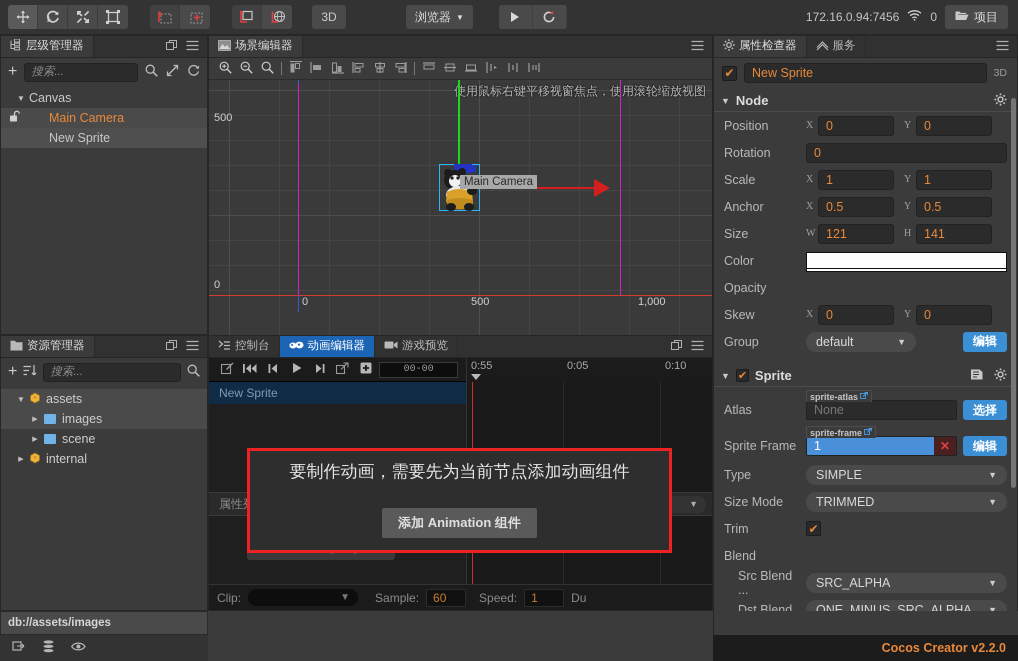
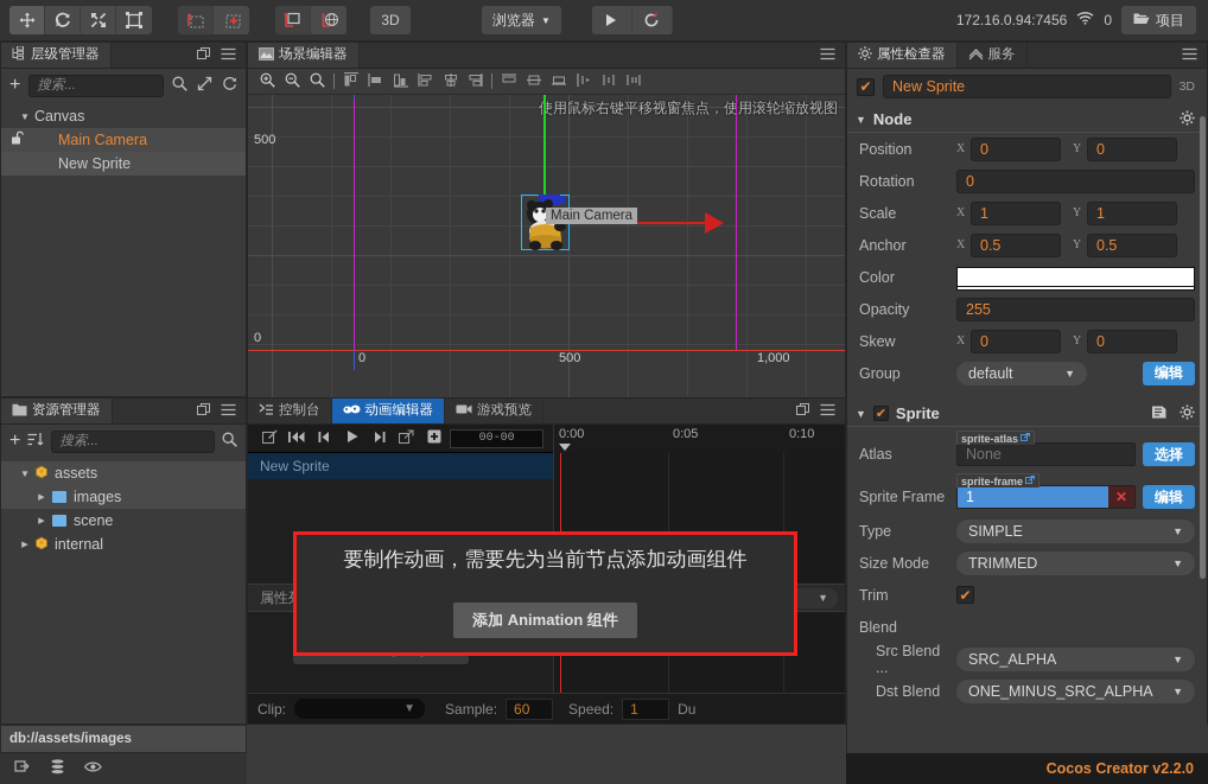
  3D
  浏览器
  ▼
  172.16.0.94:7456
  0
  项目
  层级管理器
  +
  搜索...
  ▼
  Canvas
  Main Camera
  New Sprite
  资源管理器
  +
  搜索...
  ▼
  assets
  images
  scene
  internal
  db://assets/images
  场景编辑器
  使用鼠标右键平移视窗焦点，使用滚轮缩放视图
  Main Camera
  500
  0
  0
  500
  1,000
  控制台
  动画编辑器
  游戏预览
  00-00
- 0:55
+ 0:00
  0:05
  0:10
  New Sprite
  ▼
  Clip:
  ▼
  Sample:
  60
  Speed:
  1
  Du
  要制作动画，需要先为当前节点添加动画组件
  添加 Animation 组件
  属性检查器
  服务
  ✔
  New Sprite
  3D
  ▼
  Node
  Position
  X
  0
  Y
  0
  Rotation
  0
  Scale
  X
  1
  Y
  1
  Anchor
  X
  0.5
  Y
  0.5
- Size
- W
- 121
- H
- 141
  Color
  Opacity
+ 255
  Skew
  X
  0
  Y
  0
  Group
  default
  ▼
  编辑
  ▼
  ✔
  Sprite
  Atlas
  sprite-atlas
  None
  选择
  Sprite Frame
  sprite-frame
  1
  ✕
  编辑
  Type
  SIMPLE
  ▼
  Size Mode
  TRIMMED
  ▼
  Trim
  ✔
  Blend
  Src Blend ...
  SRC_ALPHA
  ▼
  Dst Blend
  ONE_MINUS_SRC_ALPHA
  ▼
  Cocos Creator v2.2.0
